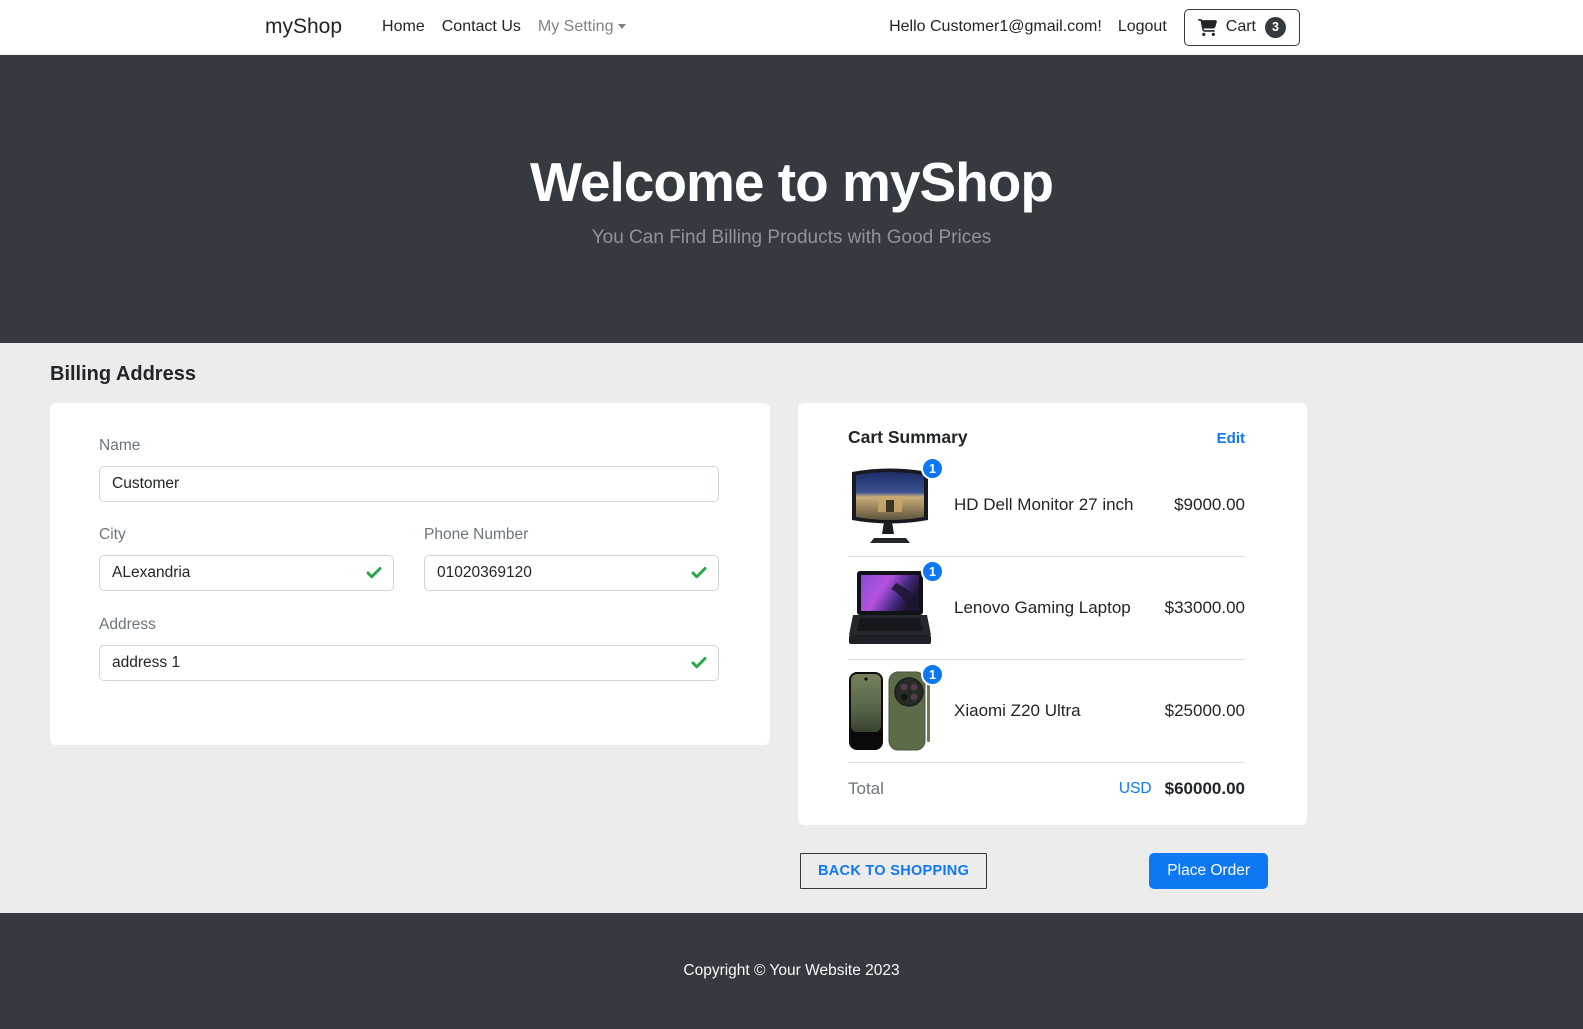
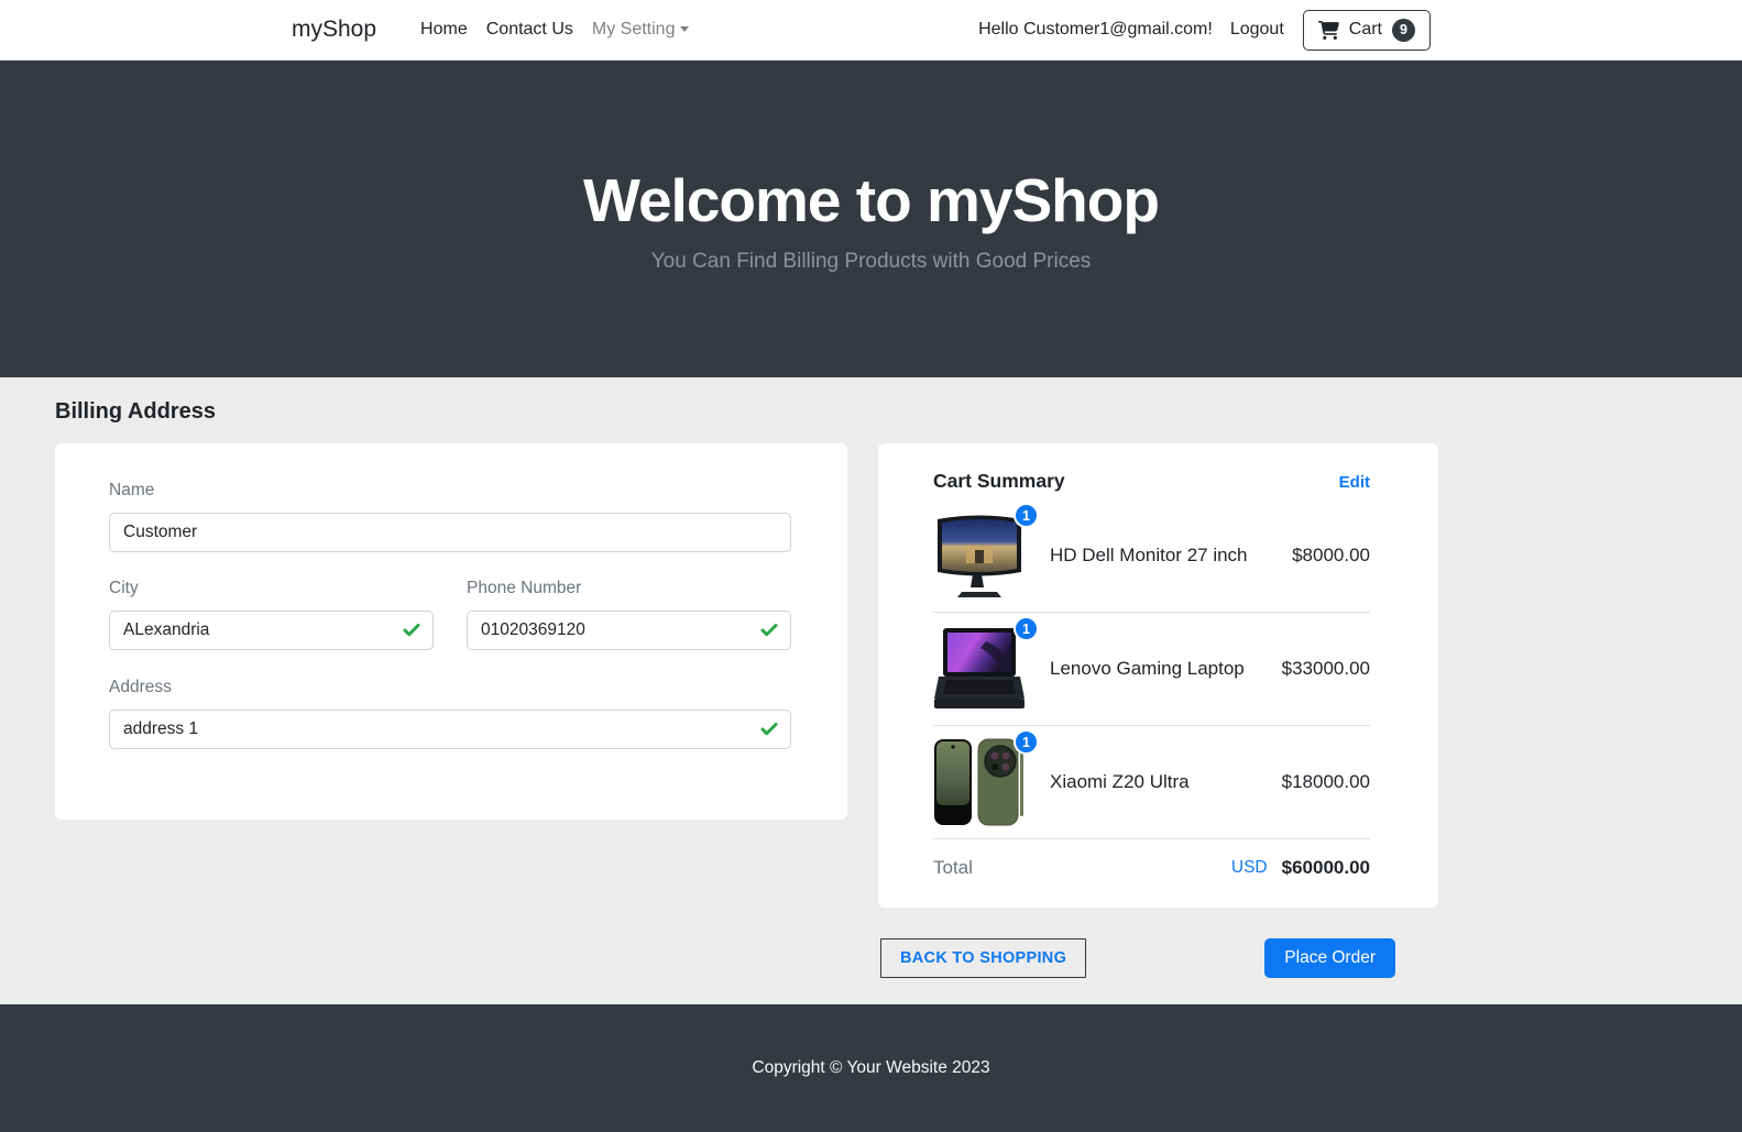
  myShop
  Home
  Contact Us
  My Setting
  Hello Customer1@gmail.com!
  Logout
  Cart
- 3
+ 9
  Welcome to myShop
  You Can Find Billing Products with Good Prices
  Billing Address
  Name
  Customer
  City
  ALexandria
  Phone Number
  01020369120
  Address
  address 1
  Cart Summary
  Edit
  1
  HD Dell Monitor 27 inch
- $9000.00
+ $8000.00
  1
  Lenovo Gaming Laptop
  $33000.00
  1
  Xiaomi Z20 Ultra
- $25000.00
+ $18000.00
  Total
  USD
  $60000.00
  BACK TO SHOPPING
  Place Order
  Copyright © Your Website 2023
